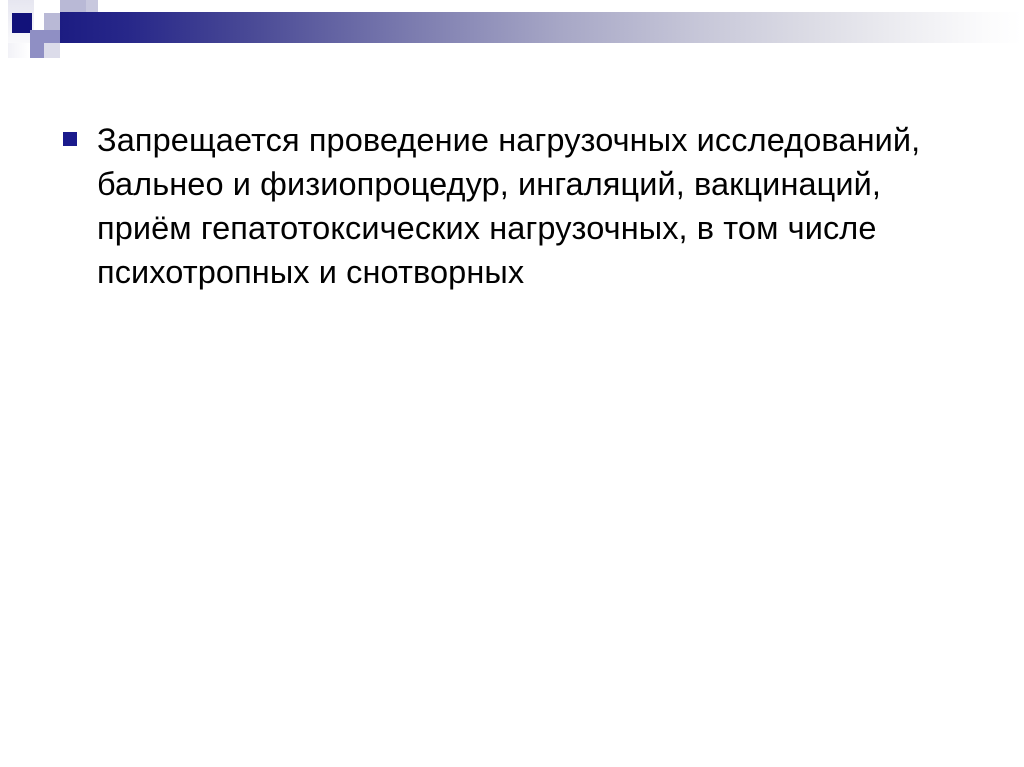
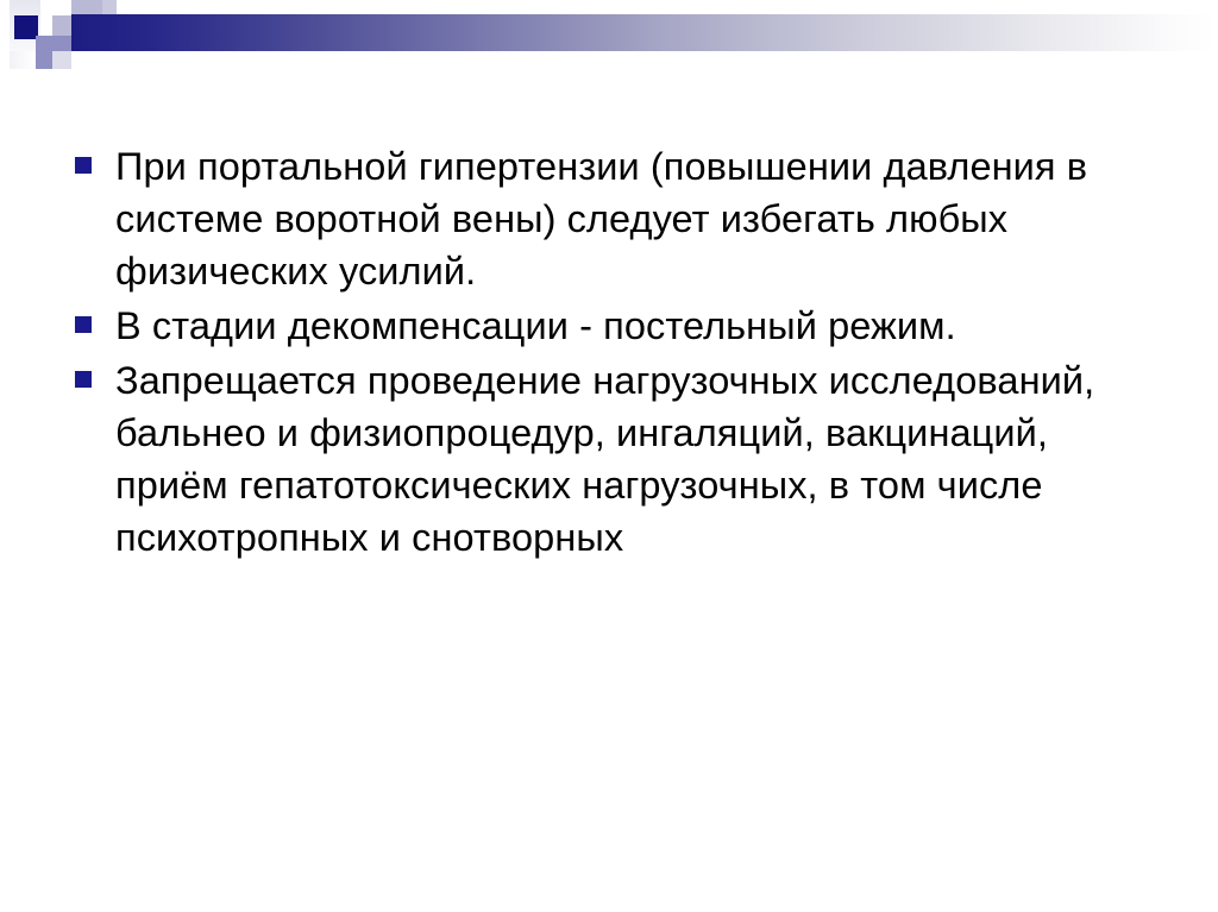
+ При портальной гипертензии (повышении давления в системе воротной вены) следует избегать любых физических усилий.
+ В стадии декомпенсации - постельный режим.
  Запрещается проведение нагрузочных исследований, бальнео и физиопроцедур, ингаляций, вакцинаций, приём гепатотоксических нагрузочных, в том числе психотропных и снотворных
